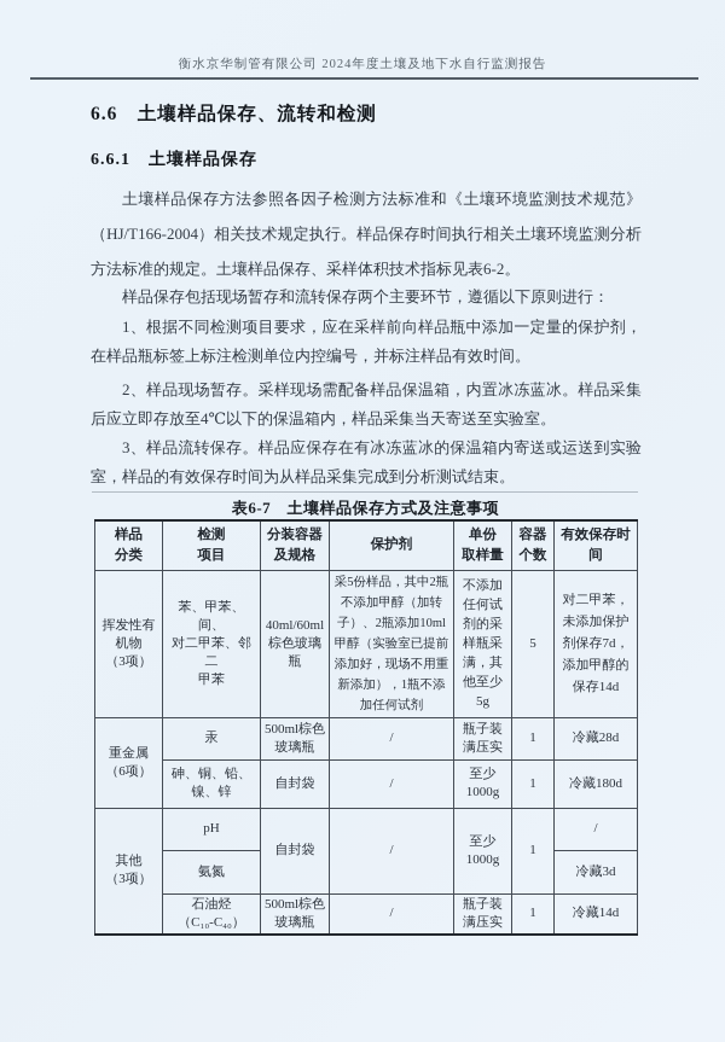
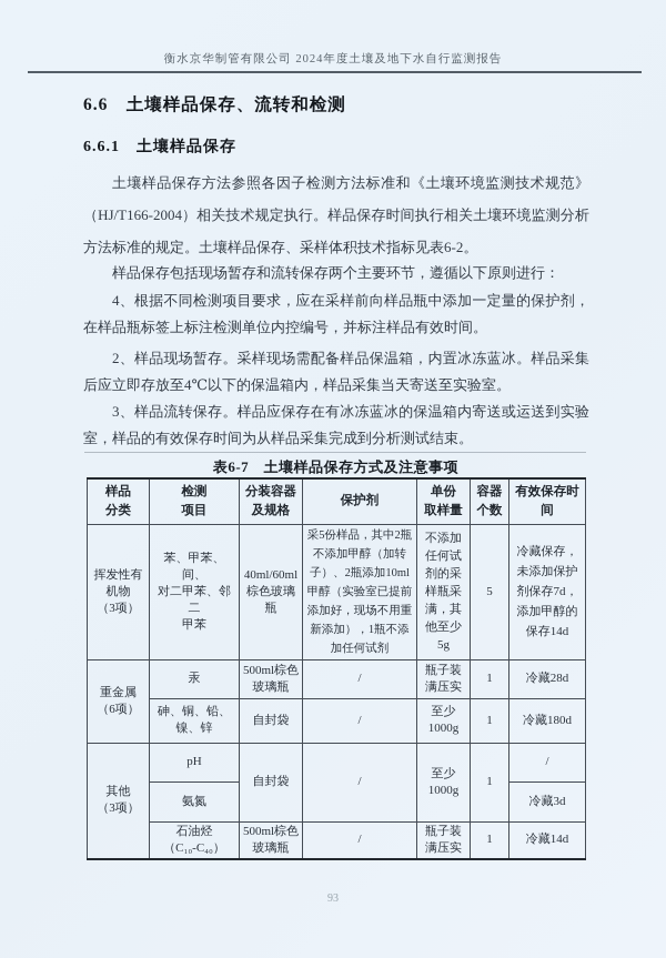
  衡水京华制管有限公司 2024年度土壤及地下水自行监测报告
  6.6 土壤样品保存、流转和检测
  6.6.1 土壤样品保存
  土壤样品保存方法参照各因子检测方法标准和《土壤环境监测技术规范》（HJ/T166-2004）相关技术规定执行。样品保存时间执行相关土壤环境监测分析方法标准的规定。土壤样品保存、采样体积技术指标见表6-2。
  样品保存包括现场暂存和流转保存两个主要环节，遵循以下原则进行：
- 1、根据不同检测项目要求，应在采样前向样品瓶中添加一定量的保护剂，在样品瓶标签上标注检测单位内控编号，并标注样品有效时间。
+ 4、根据不同检测项目要求，应在采样前向样品瓶中添加一定量的保护剂，在样品瓶标签上标注检测单位内控编号，并标注样品有效时间。
  2、样品现场暂存。采样现场需配备样品保温箱，内置冰冻蓝冰。样品采集后应立即存放至4℃以下的保温箱内，样品采集当天寄送至实验室。
  3、样品流转保存。样品应保存在有冰冻蓝冰的保温箱内寄送或运送到实验室，样品的有效保存时间为从样品采集完成到分析测试结束。
  表6-7 土壤样品保存方式及注意事项
  样品 分类	检测 项目	分装容器 及规格	保护剂	单份 取样量	容器 个数	有效保存时 间
- 挥发性有 机物 （3项）	苯、甲苯、间、 对二甲苯、邻二 甲苯	40ml/60ml 棕色玻璃 瓶	采5份样品，其中2瓶 不添加甲醇（加转 子）、2瓶添加10ml 甲醇（实验室已提前 添加好，现场不用重 新添加），1瓶不添 加任何试剂	不添加 任何试 剂的采 样瓶采 满，其 他至少 5g	5	对二甲苯， 未添加保护 剂保存7d， 添加甲醇的 保存14d
+ 挥发性有 机物 （3项）	苯、甲苯、间、 对二甲苯、邻二 甲苯	40ml/60ml 棕色玻璃 瓶	采5份样品，其中2瓶 不添加甲醇（加转 子）、2瓶添加10ml 甲醇（实验室已提前 添加好，现场不用重 新添加），1瓶不添 加任何试剂	不添加 任何试 剂的采 样瓶采 满，其 他至少 5g	5	冷藏保存， 未添加保护 剂保存7d， 添加甲醇的 保存14d
  重金属 （6项）	汞	500ml棕色 玻璃瓶	/	瓶子装 满压实	1	冷藏28d
  砷、铜、铅、 镍、锌	自封袋	/	至少 1000g	1	冷藏180d
  其他 （3项）	pH	自封袋	/	至少 1000g	1	/
  氨氮	冷藏3d
  石油烃 （C₁₀-C₄₀）	500ml棕色 玻璃瓶	/	瓶子装 满压实	1	冷藏14d
+ 93
